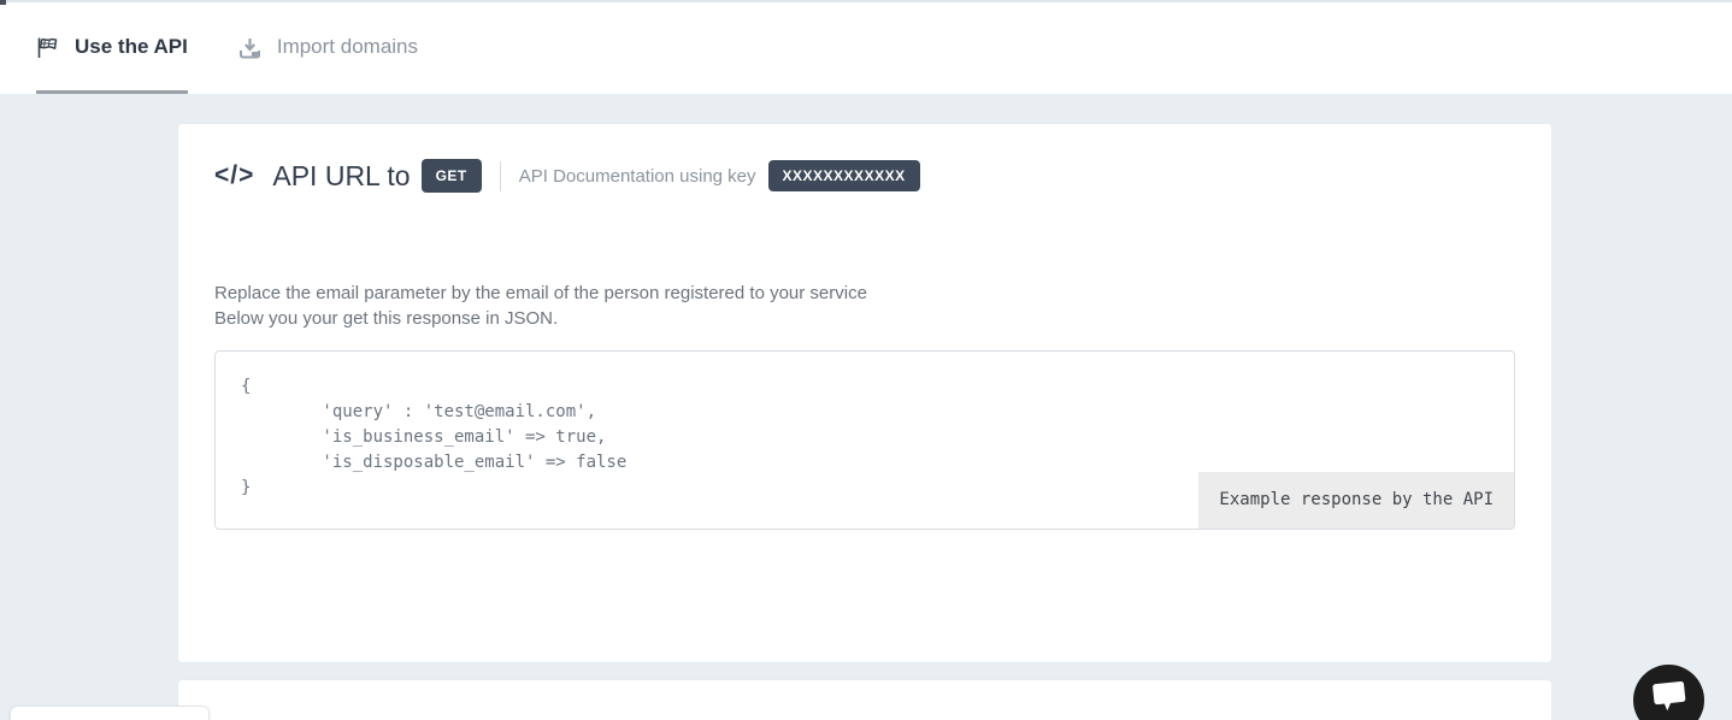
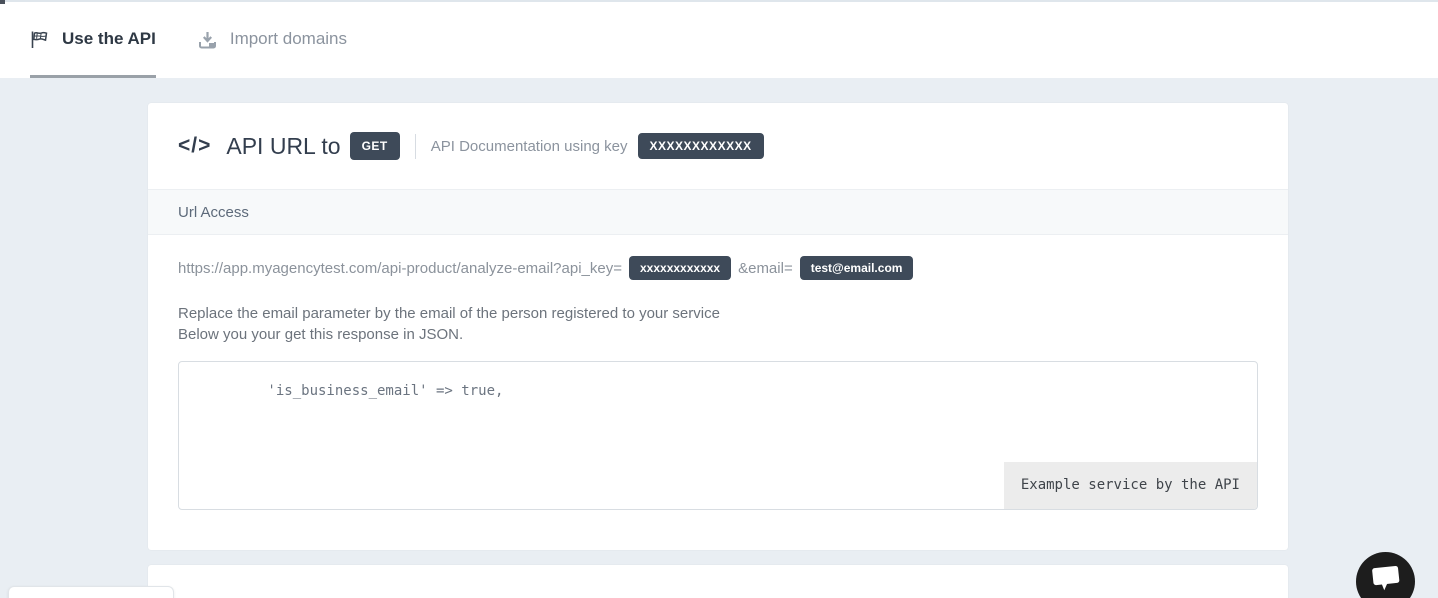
  Use the API
  Import domains
  </>
  API URL to
  GET
  API Documentation using key
  XXXXXXXXXXXX
+ Url Access
+ https://app.myagencytest.com/api-product/analyze-email?api_key=
+ xxxxxxxxxxxx
+ &email=
+ test@email.com
  Replace the email parameter by the email of the person registered to your service
  Below you your get this response in JSON.
- {
- 'query' : 'test@email.com',
  'is_business_email' => true,
- 'is_disposable_email' => false
- }
- Example response by the API
+ Example service by the API
